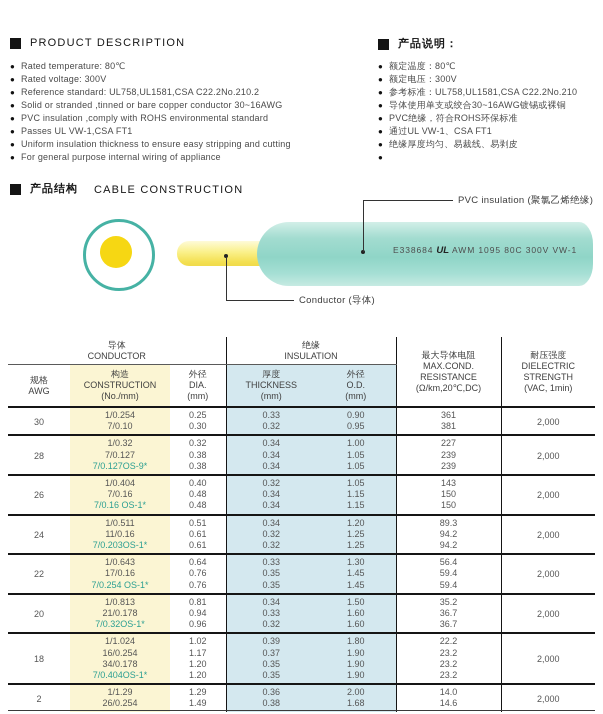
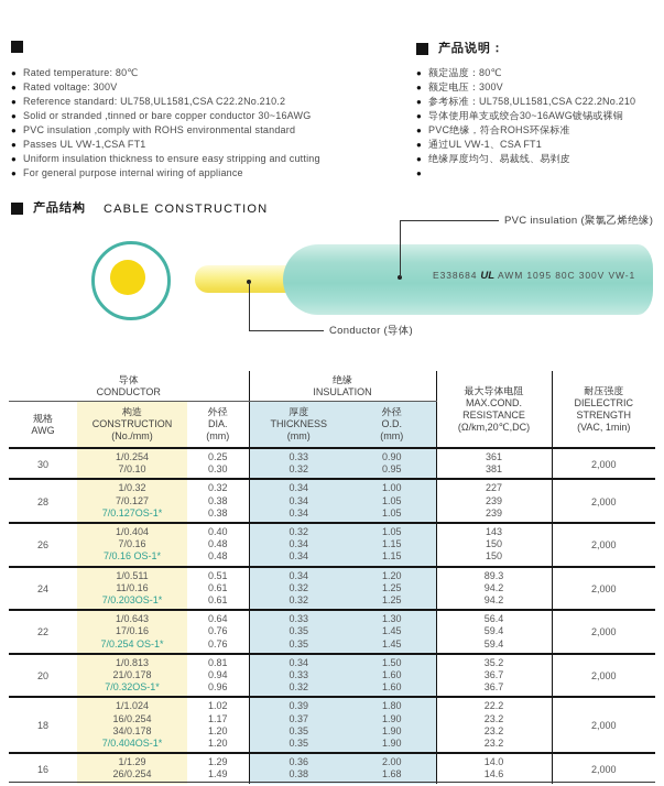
- PRODUCT DESCRIPTION
  产品说明：
  ●
  Rated temperature: 80℃
  ●
  Rated voltage: 300V
  ●
  Reference standard: UL758,UL1581,CSA C22.2No.210.2
  ●
  Solid or stranded ,tinned or bare copper conductor 30~16AWG
  ●
  PVC insulation ,comply with ROHS environmental standard
  ●
  Passes UL VW-1,CSA FT1
  ●
  Uniform insulation thickness to ensure easy stripping and cutting
  ●
  For general purpose internal wiring of appliance
  ●
  额定温度：80℃
  ●
  额定电压：300V
  ●
  参考标准：UL758,UL1581,CSA C22.2No.210
  ●
  导体使用单支或绞合30~16AWG镀锡或裸铜
  ●
  PVC绝缘，符合ROHS环保标准
  ●
  通过UL VW-1、CSA FT1
  ●
  绝缘厚度均匀、易裁线、易剥皮
  ●
  产品结构
  CABLE CONSTRUCTION
  E338684 UL AWM 1095 80C 300V VW-1
  PVC insulation (聚氯乙烯绝缘)
  Conductor (导体)
  导体 CONDUCTOR	绝缘 INSULATION	最大导体电阻 MAX.COND. RESISTANCE (Ω/km,20℃,DC)	耐压强度 DIELECTRIC STRENGTH (VAC, 1min)
  规格 AWG	构造 CONSTRUCTION (No./mm)	外径 DIA. (mm)	厚度 THICKNESS (mm)	外径 O.D. (mm)
  30	1/0.254	0.25	0.33	0.90	361	2,000
  7/0.10	0.30	0.32	0.95	381
  28	1/0.32	0.32	0.34	1.00	227	2,000
  7/0.127	0.38	0.34	1.05	239
- 7/0.127OS-9*	0.38	0.34	1.05	239
+ 7/0.127OS-1*	0.38	0.34	1.05	239
  26	1/0.404	0.40	0.32	1.05	143	2,000
  7/0.16	0.48	0.34	1.15	150
  7/0.16 OS-1*	0.48	0.34	1.15	150
  24	1/0.511	0.51	0.34	1.20	89.3	2,000
  11/0.16	0.61	0.32	1.25	94.2
  7/0.203OS-1*	0.61	0.32	1.25	94.2
  22	1/0.643	0.64	0.33	1.30	56.4	2,000
  17/0.16	0.76	0.35	1.45	59.4
  7/0.254 OS-1*	0.76	0.35	1.45	59.4
  20	1/0.813	0.81	0.34	1.50	35.2	2,000
  21/0.178	0.94	0.33	1.60	36.7
  7/0.32OS-1*	0.96	0.32	1.60	36.7
  18	1/1.024	1.02	0.39	1.80	22.2	2,000
  16/0.254	1.17	0.37	1.90	23.2
  34/0.178	1.20	0.35	1.90	23.2
  7/0.404OS-1*	1.20	0.35	1.90	23.2
- 2	1/1.29	1.29	0.36	2.00	14.0	2,000
+ 16	1/1.29	1.29	0.36	2.00	14.0	2,000
  26/0.254	1.49	0.38	1.68	14.6
